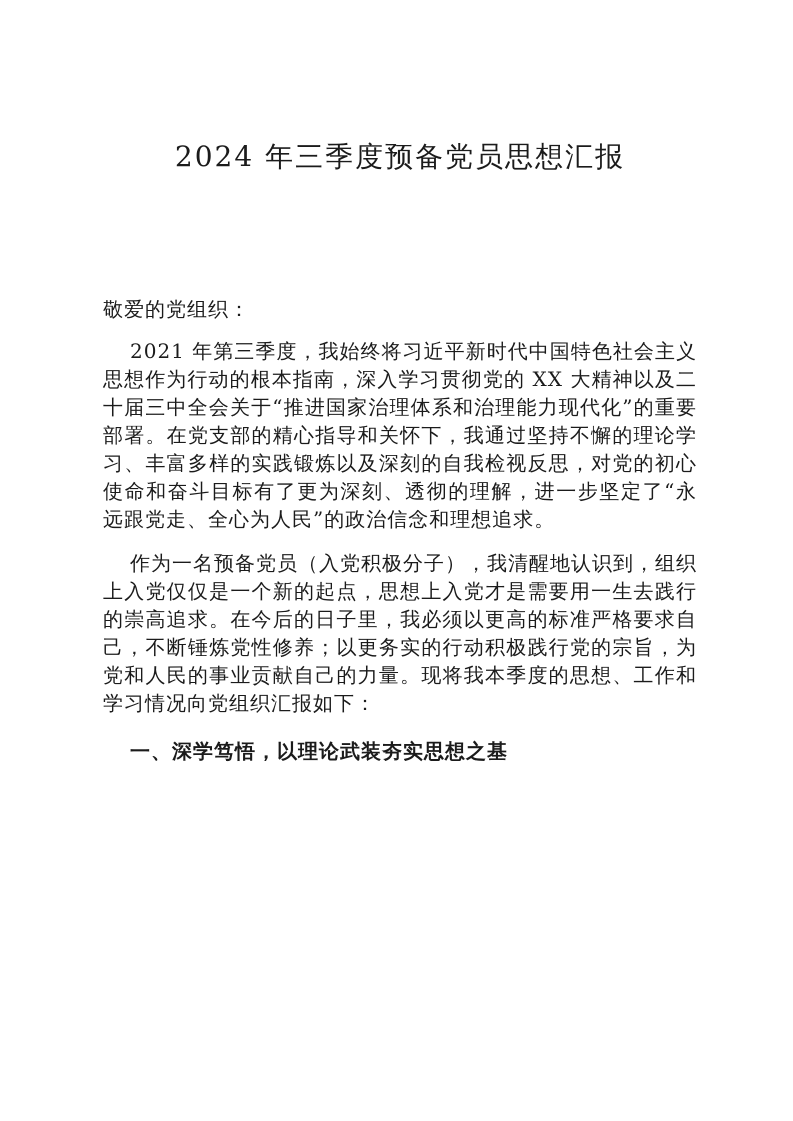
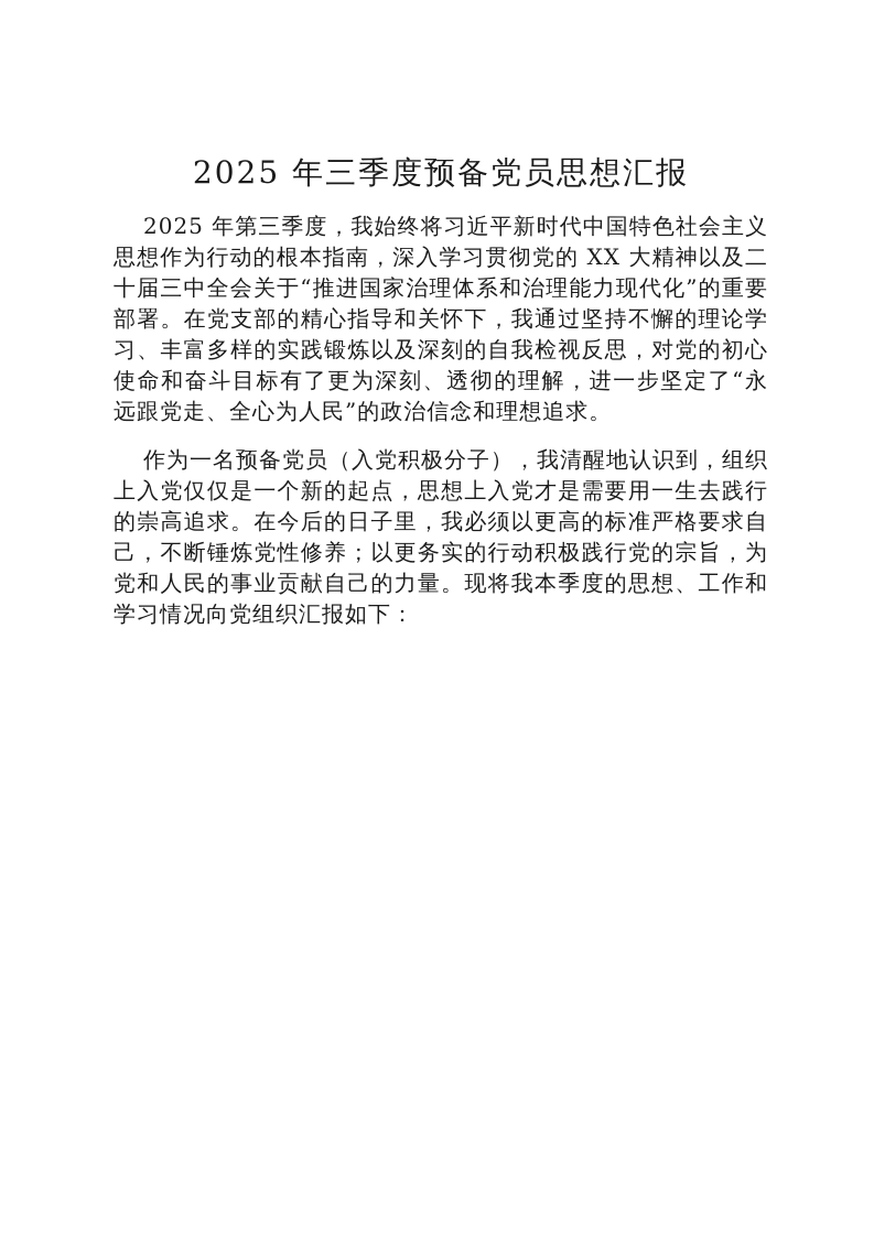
- 2024 年三季度预备党员思想汇报
+ 2025 年三季度预备党员思想汇报
- 敬爱的党组织：
- 2021 年第三季度，我始终将习近平新时代中国特色社会主义思想作为行动的根本指南，深入学习贯彻党的 XX 大精神以及二十届三中全会关于“推进国家治理体系和治理能力现代化”的重要部署。在党支部的精心指导和关怀下，我通过坚持不懈的理论学习、丰富多样的实践锻炼以及深刻的自我检视反思，对党的初心使命和奋斗目标有了更为深刻、透彻的理解，进一步坚定了“永远跟党走、全心为人民”的政治信念和理想追求。
+ 2025 年第三季度，我始终将习近平新时代中国特色社会主义思想作为行动的根本指南，深入学习贯彻党的 XX 大精神以及二十届三中全会关于“推进国家治理体系和治理能力现代化”的重要部署。在党支部的精心指导和关怀下，我通过坚持不懈的理论学习、丰富多样的实践锻炼以及深刻的自我检视反思，对党的初心使命和奋斗目标有了更为深刻、透彻的理解，进一步坚定了“永远跟党走、全心为人民”的政治信念和理想追求。
  作为一名预备党员（入党积极分子），我清醒地认识到，组织上入党仅仅是一个新的起点，思想上入党才是需要用一生去践行的崇高追求。在今后的日子里，我必须以更高的标准严格要求自己，不断锤炼党性修养；以更务实的行动积极践行党的宗旨，为党和人民的事业贡献自己的力量。现将我本季度的思想、工作和学习情况向党组织汇报如下：
- 一、深学笃悟，以理论武装夯实思想之基
